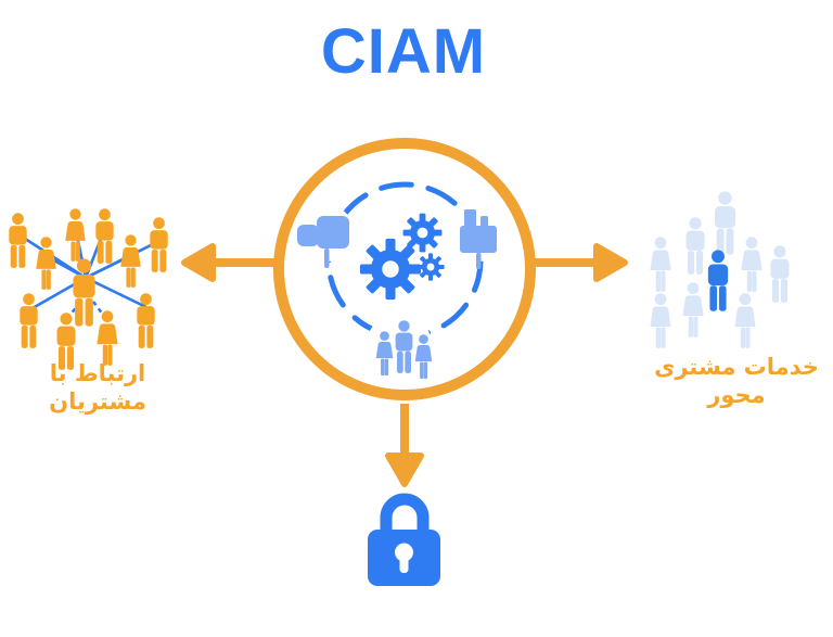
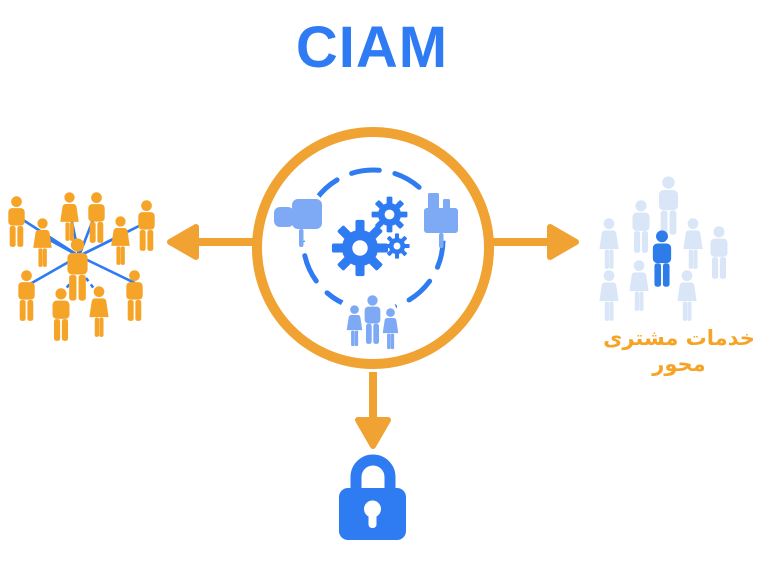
  CIAM
- ارتباط با مشتریان
  خدمات مشتری محور
